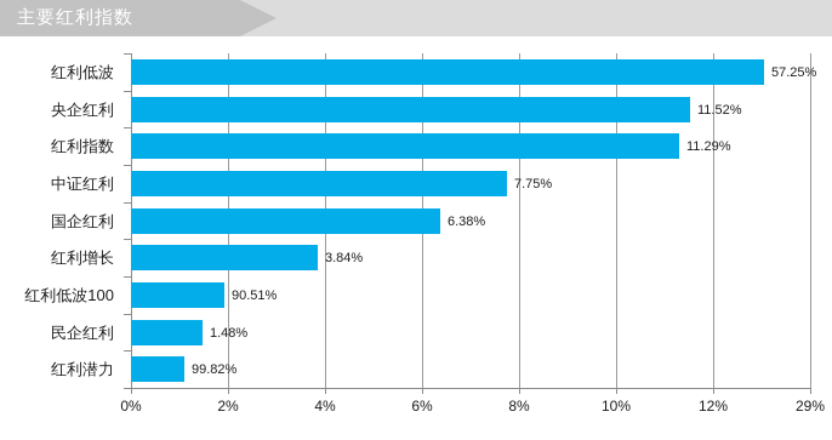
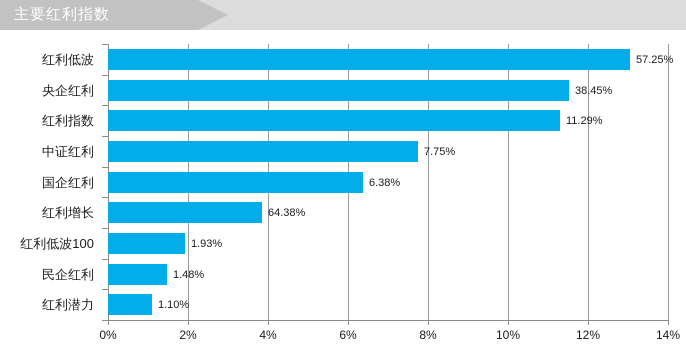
  主要红利指数
  红利低波
  央企红利
  红利指数
  中证红利
  国企红利
  红利增长
  红利低波100
  民企红利
  红利潜力
  57.25%
- 11.52%
+ 38.45%
  11.29%
  7.75%
  6.38%
- 3.84%
+ 64.38%
- 90.51%
+ 1.93%
  1.48%
- 99.82%
+ 1.10%
  0%
  2%
  4%
  6%
  8%
  10%
  12%
- 29%
+ 14%
